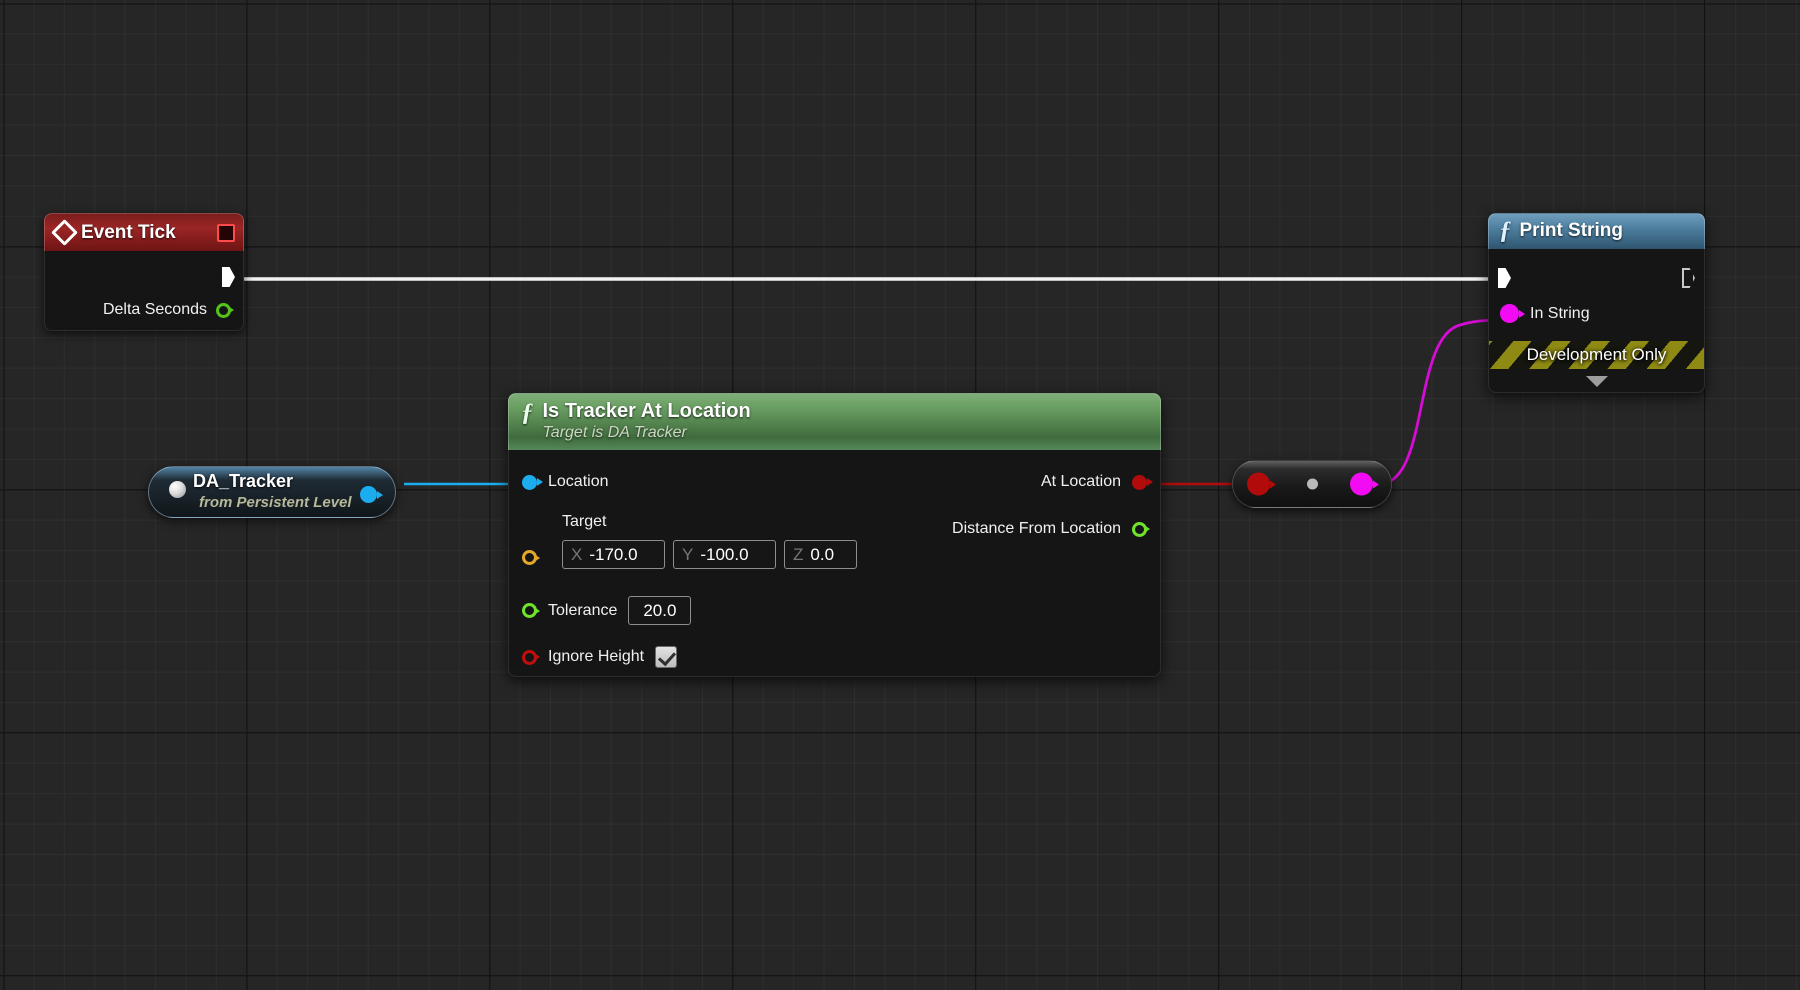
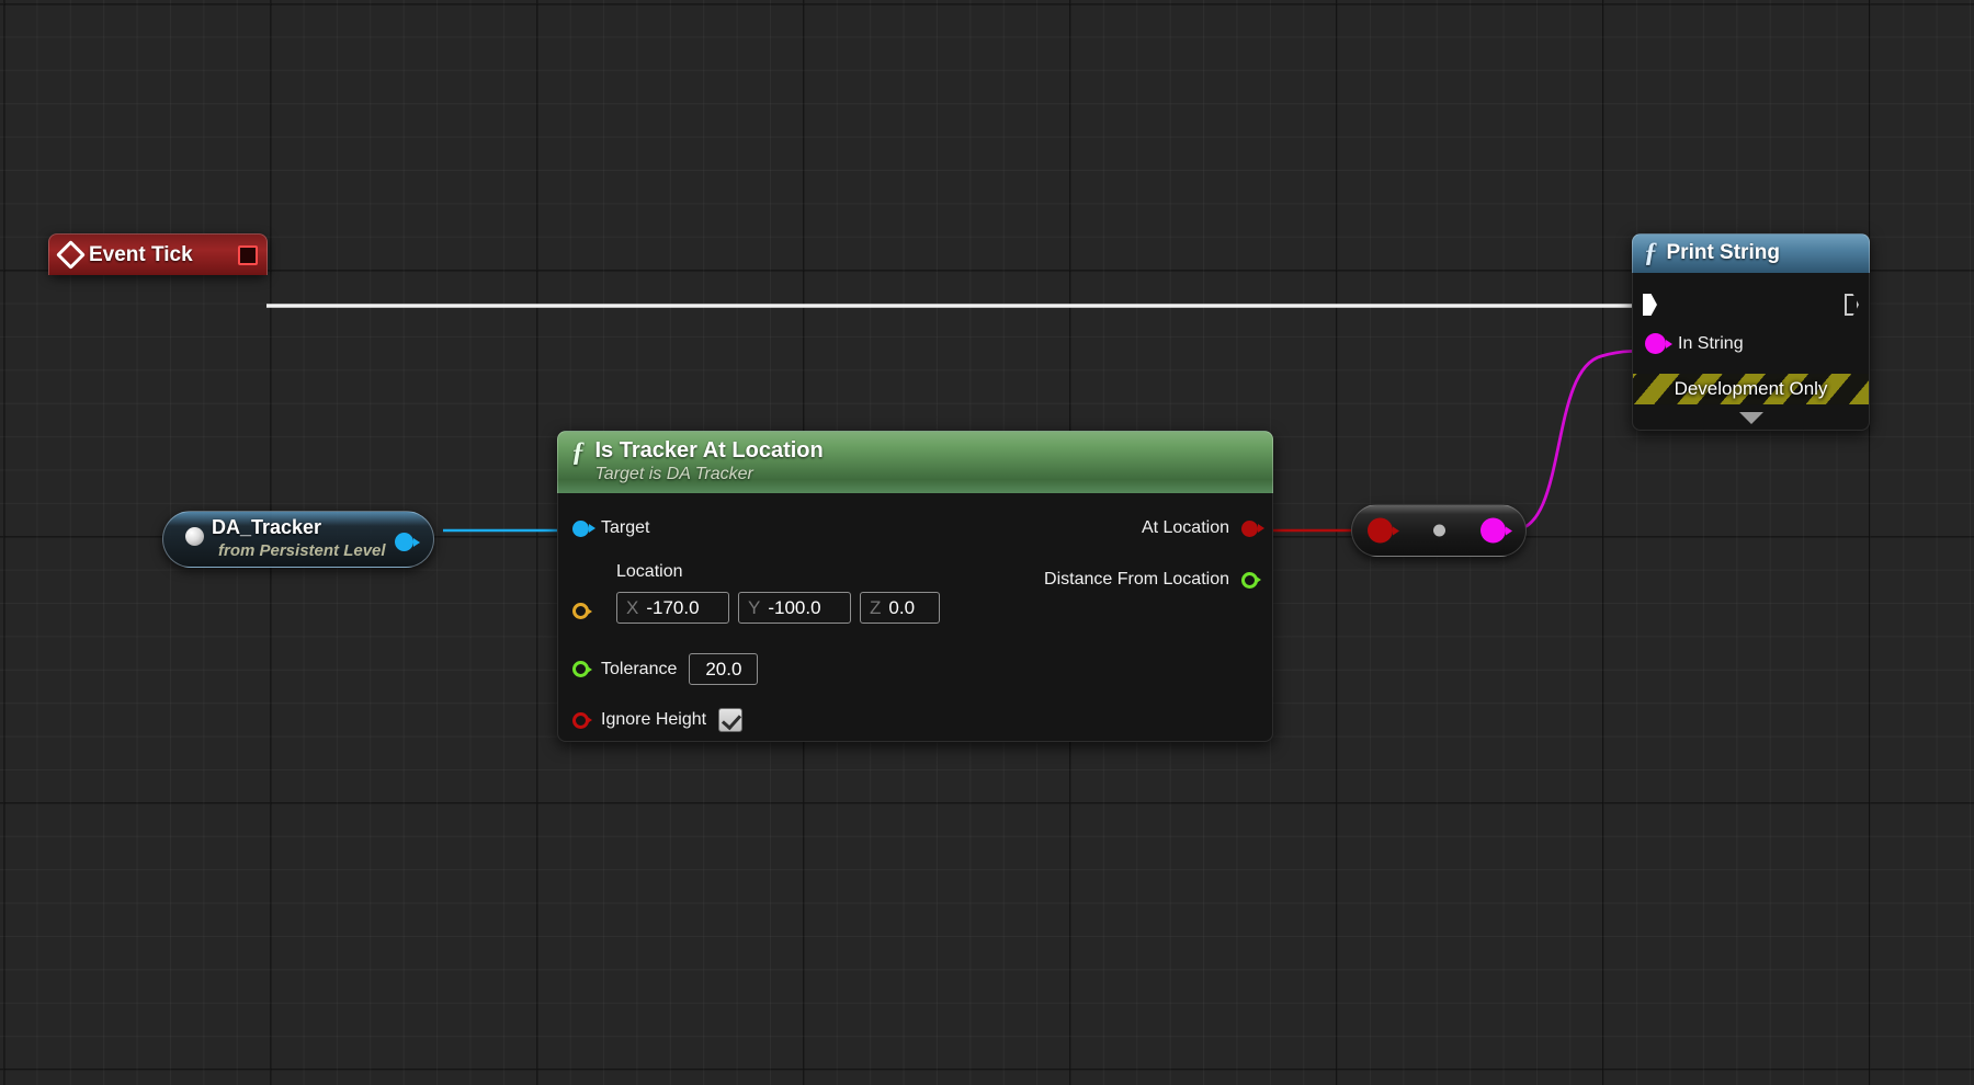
  Event Tick
- Delta Seconds
  DA_Tracker
  from Persistent Level
  ƒ
  Is Tracker At Location
  Target is DA Tracker
- Location
+ Target
  At Location
- Target
+ Location
  X
  -170.0
  Y
  -100.0
  Z
  0.0
  Distance From Location
  Tolerance
  20.0
  Ignore Height
  ƒ
  Print String
  In String
  Development Only
